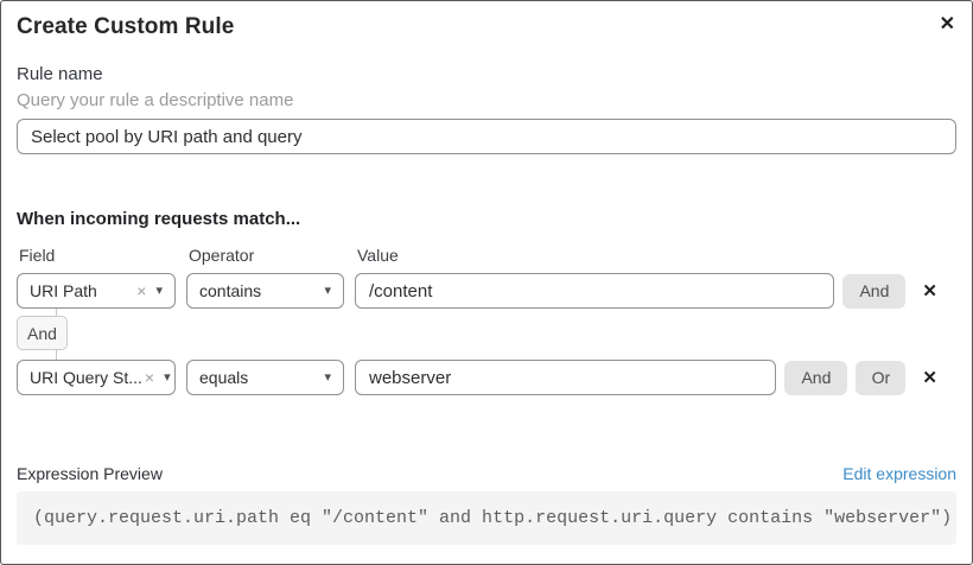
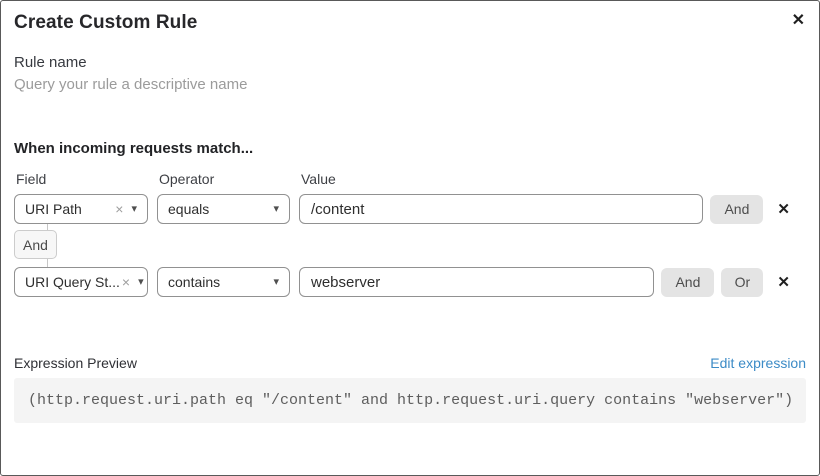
  Create Custom Rule
  ✕
  Rule name
  Query your rule a descriptive name
- Select pool by URI path and query
  When incoming requests match...
  Field
  Operator
  Value
  URI Path
  ×
  ▾
- contains
+ equals
  ▾
  /content
  And
  ✕
  And
  URI Query St...
  ×
  ▾
- equals
+ contains
  ▾
  webserver
  And
  Or
  ✕
  Expression Preview
  Edit expression
- (query.request.uri.path eq "/content" and http.request.uri.query contains "webserver")
+ (http.request.uri.path eq "/content" and http.request.uri.query contains "webserver")
